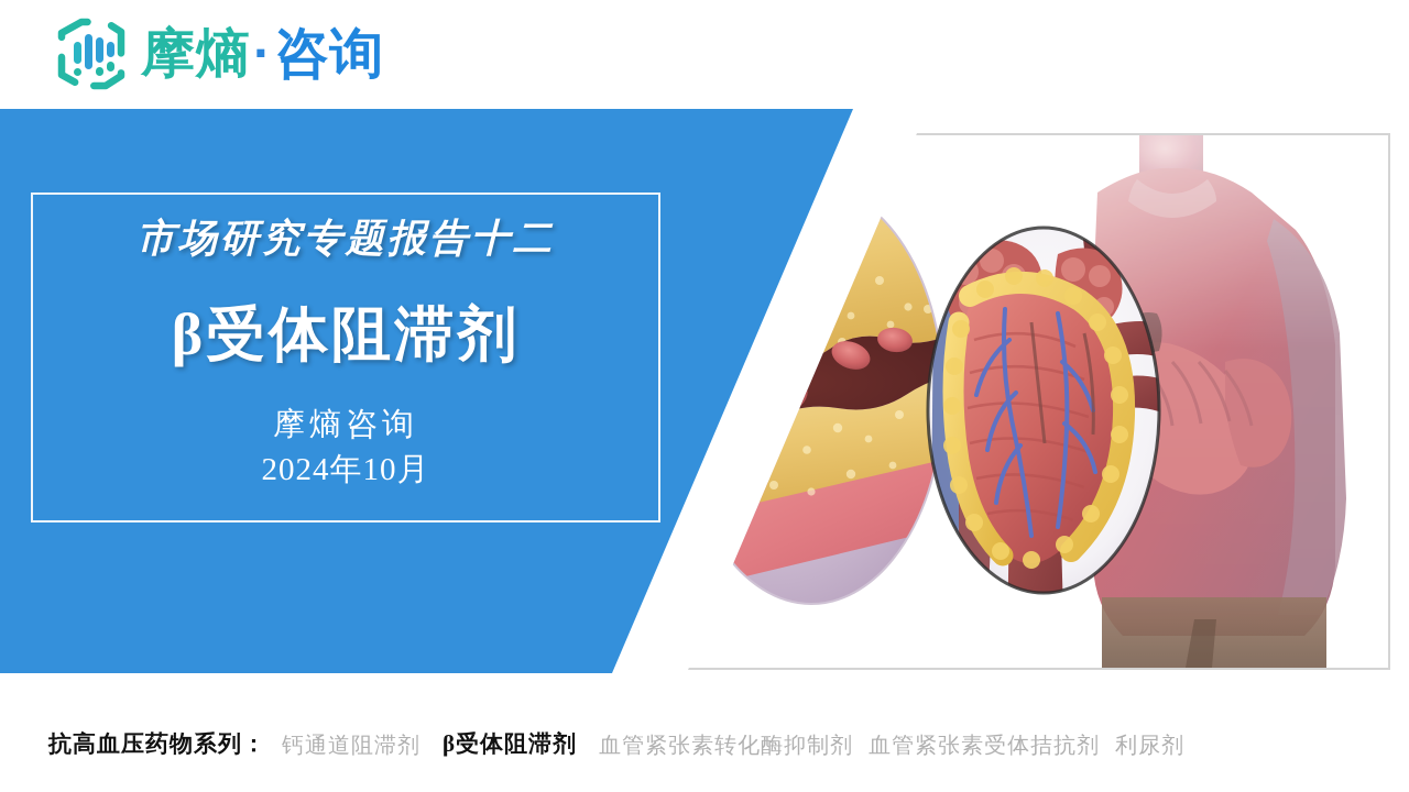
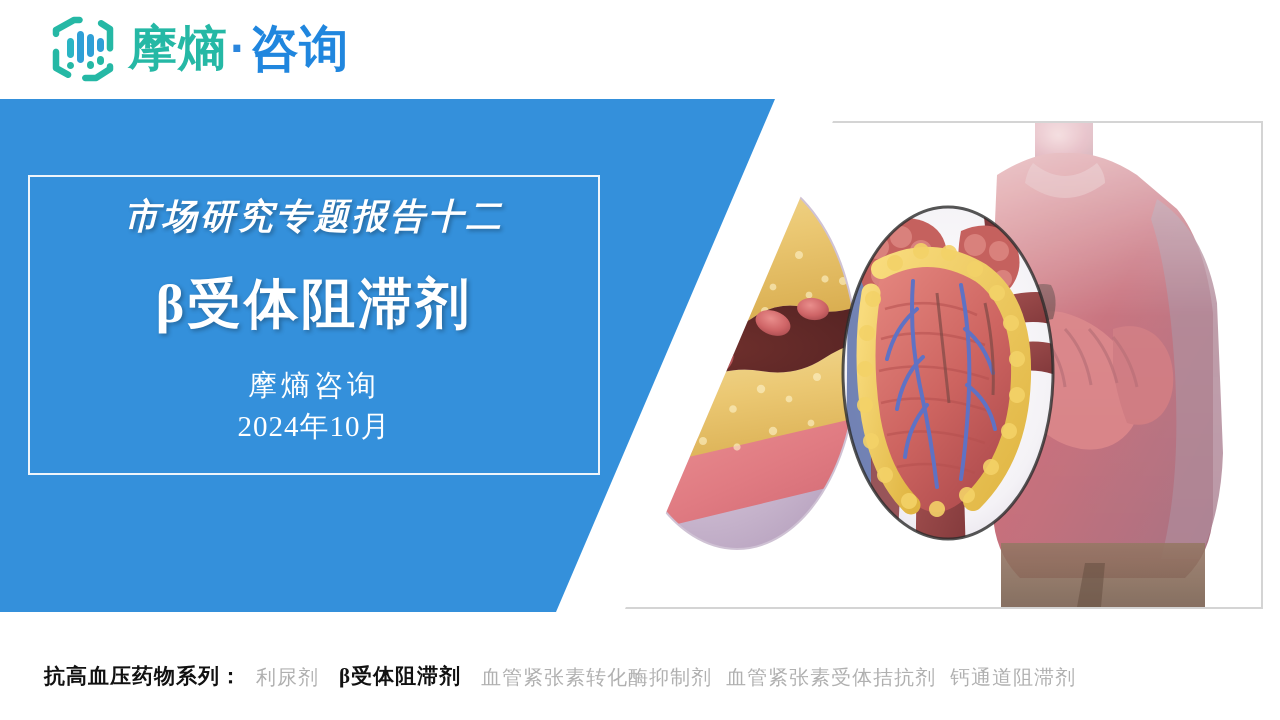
  摩熵
  ·
  咨询
  市场研究专题报告十二
  β受体阻滞剂
  摩熵咨询
  2024年10月
  抗高血压药物系列：
- 钙通道阻滞剂
+ 利尿剂
  β受体阻滞剂
  血管紧张素转化酶抑制剂
  血管紧张素受体拮抗剂
- 利尿剂
+ 钙通道阻滞剂
